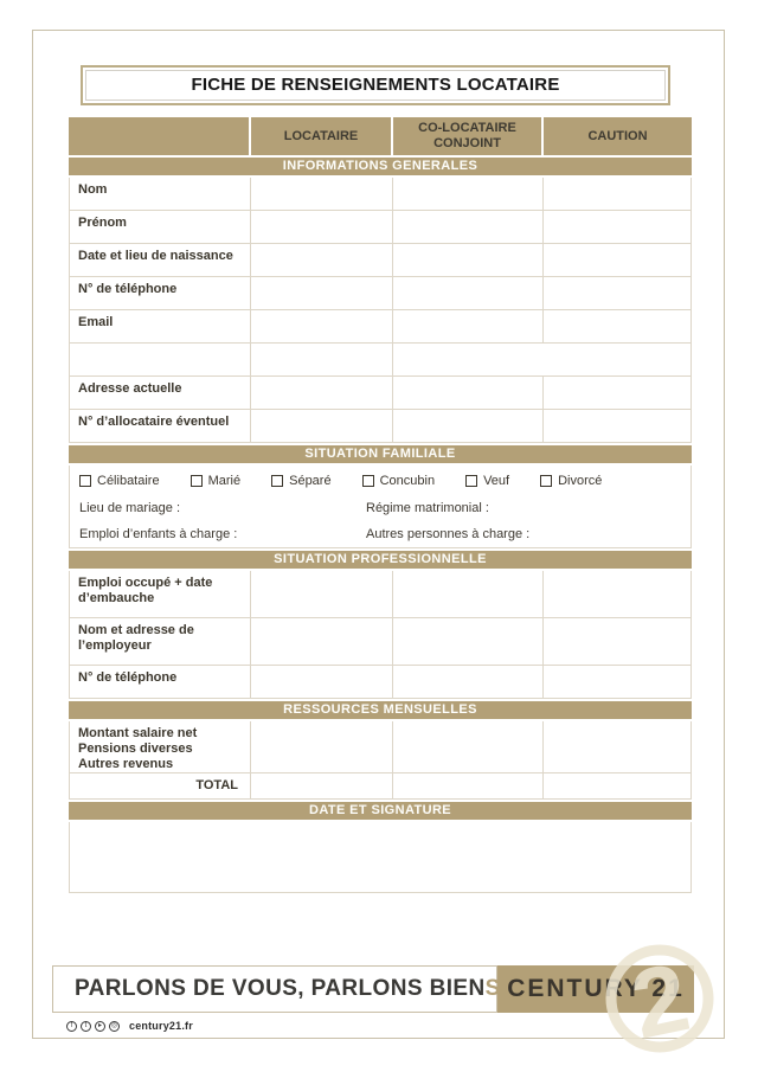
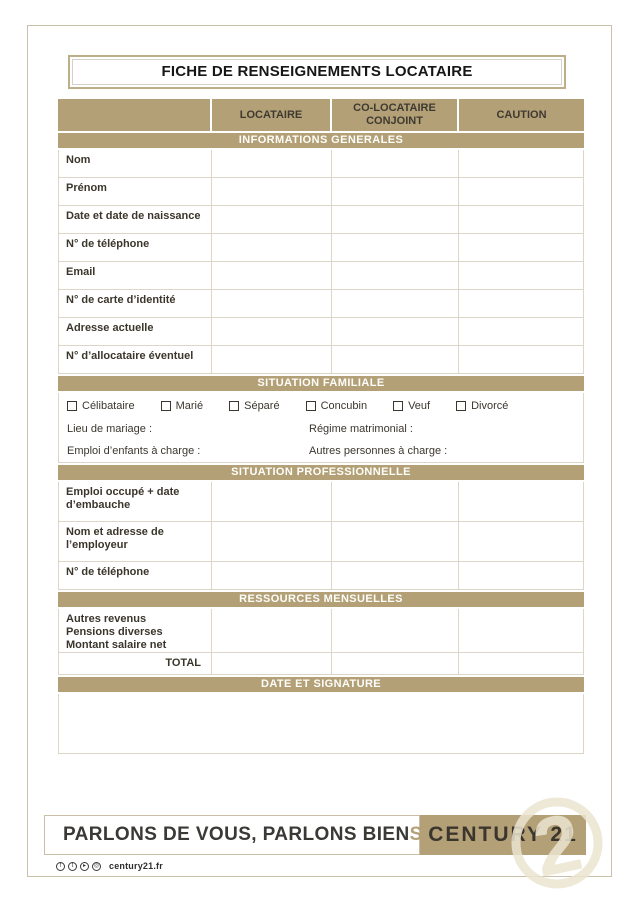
  FICHE DE RENSEIGNEMENTS LOCATAIRE
  LOCATAIRE
  CO-LOCATAIRE CONJOINT
  CAUTION
  INFORMATIONS GENERALES
  Nom
  Prénom
- Date et lieu de naissance
+ Date et date de naissance
  N° de téléphone
  Email
+ N° de carte d’identité
  Adresse actuelle
  N° d’allocataire éventuel
  SITUATION FAMILIALE
  Célibataire
  Marié
  Séparé
  Concubin
  Veuf
  Divorcé
  Lieu de mariage :
  Régime matrimonial :
  Emploi d’enfants à charge :
  Autres personnes à charge :
  SITUATION PROFESSIONNELLE
  Emploi occupé + date d’embauche
  Nom et adresse de l’employeur
  N° de téléphone
  RESSOURCES MENSUELLES
- Montant salaire net
+ Autres revenus
  Pensions diverses
- Autres revenus
+ Montant salaire net
  TOTAL
  DATE ET SIGNATURE
  PARLONS DE VOUS, PARLONS BIEN
  S
  CENTURY 21
  century21.fr
